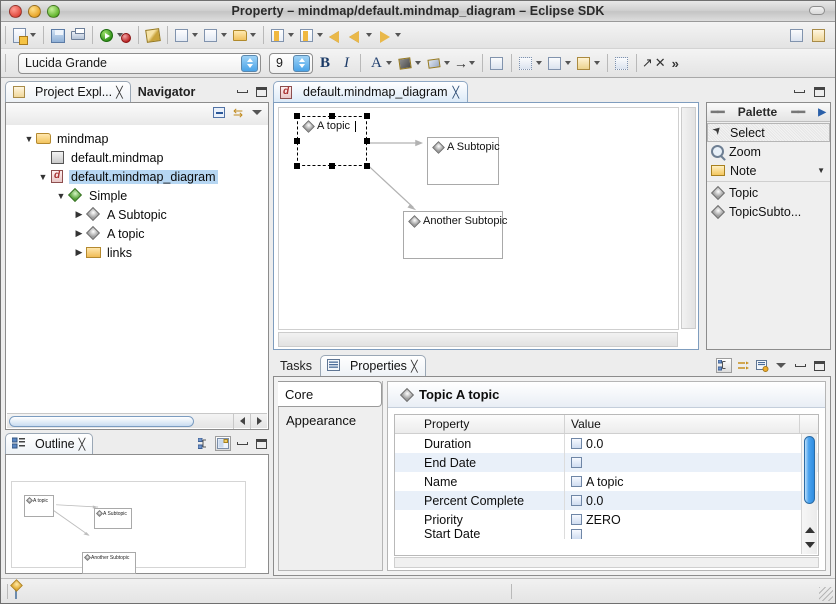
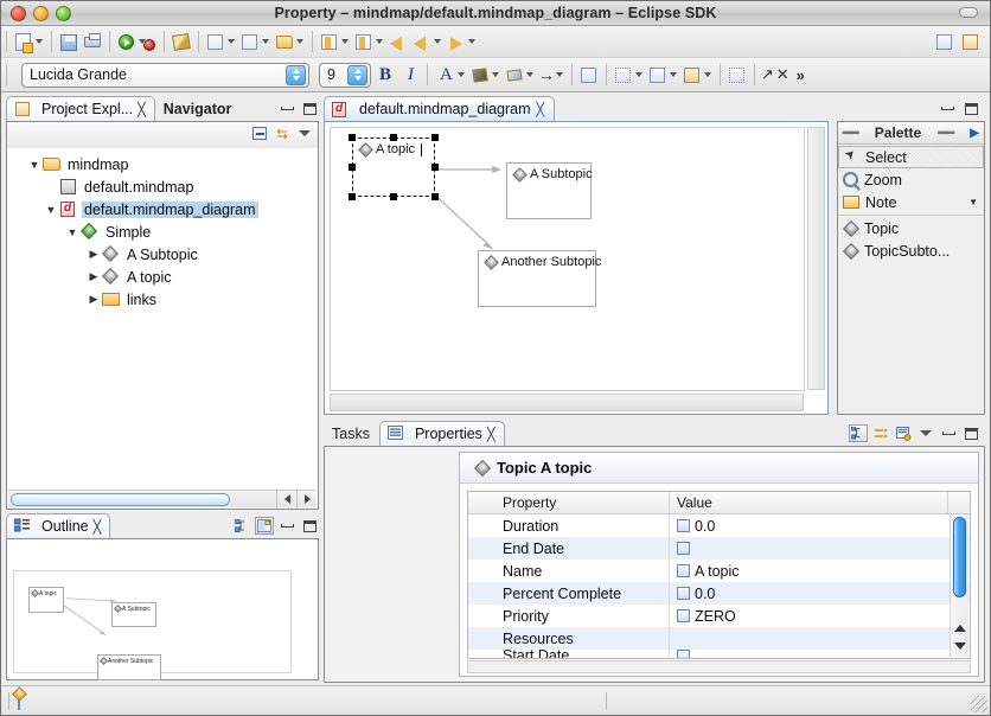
  Property – mindmap/default.mindmap_diagram – Eclipse SDK
  Lucida Grande
  9
  B
  I
  A
  →
  ↗
  ✕
  »
  Project Expl...
  ╳
  Navigator
  ⇆
  ▼
  mindmap
  default.mindmap
  ▼
  default.mindmap_diagram
  ▼
  Simple
  ▶
  A Subtopic
  ▶
  A topic
  ▶
  links
  Outline
  ╳
  default.mindmap_diagram
  ╳
  A topic
  A Subtopic
  Another Subtopic
  ━━
  Palette
  ━━
  ▶
  Select
  Zoom
  Note
  ▼
  Topic
  TopicSubto...
  Tasks
  Properties
  ╳
- Core
- Appearance
  Topic A topic
  Property
  Value
  Duration
  0.0
  End Date
  Name
  A topic
  Percent Complete
  0.0
  Priority
  ZERO
+ Resources
  Start Date
